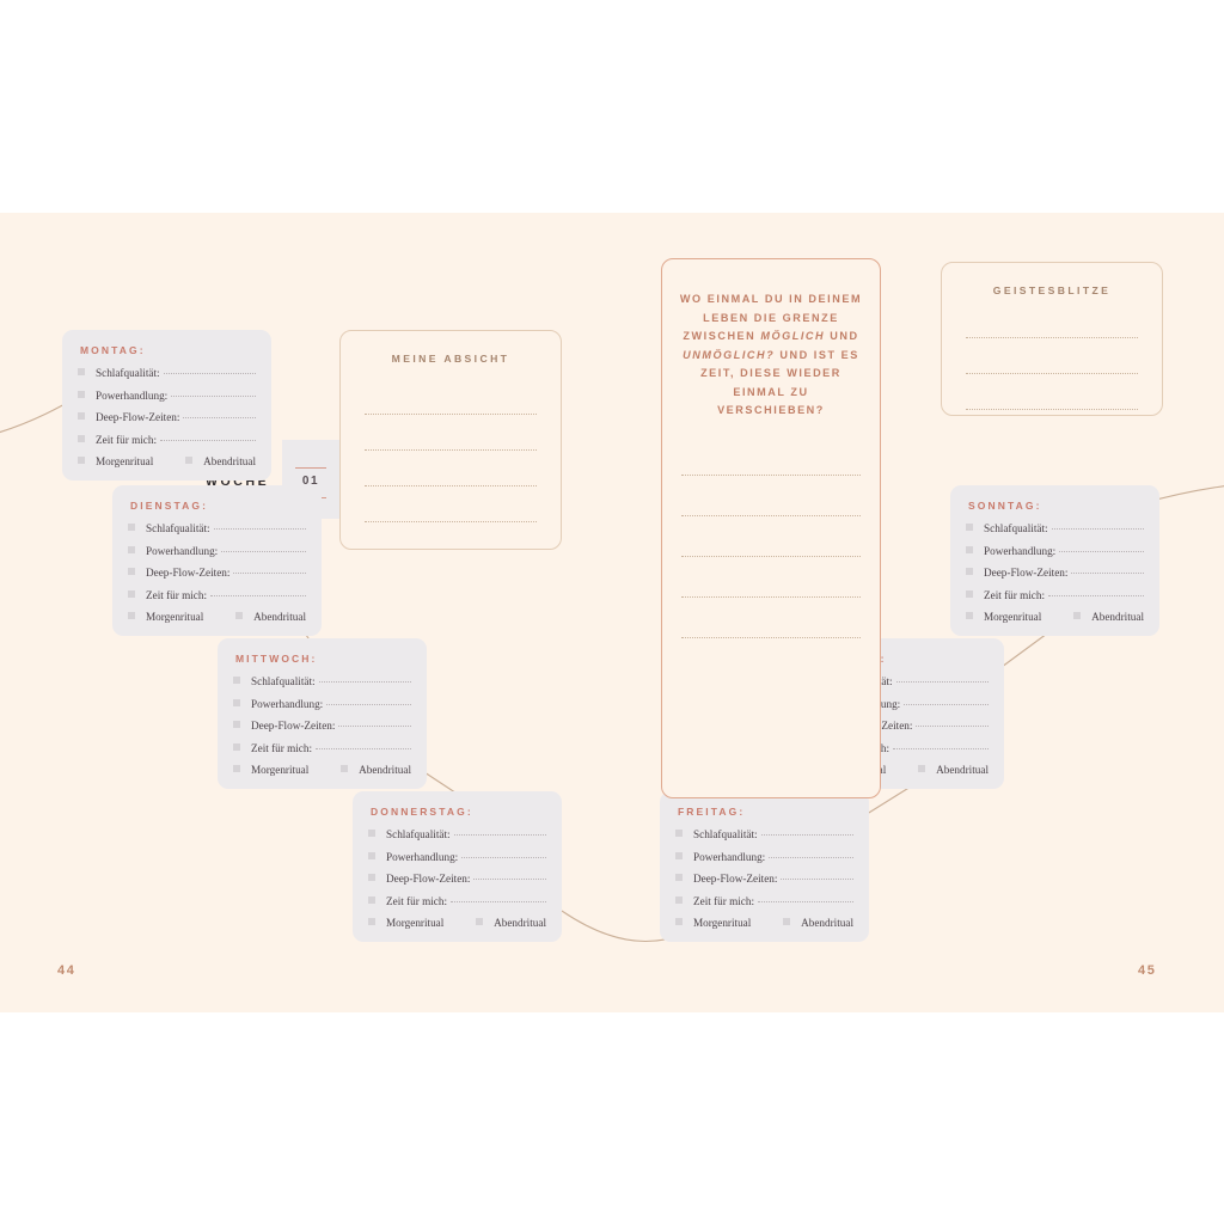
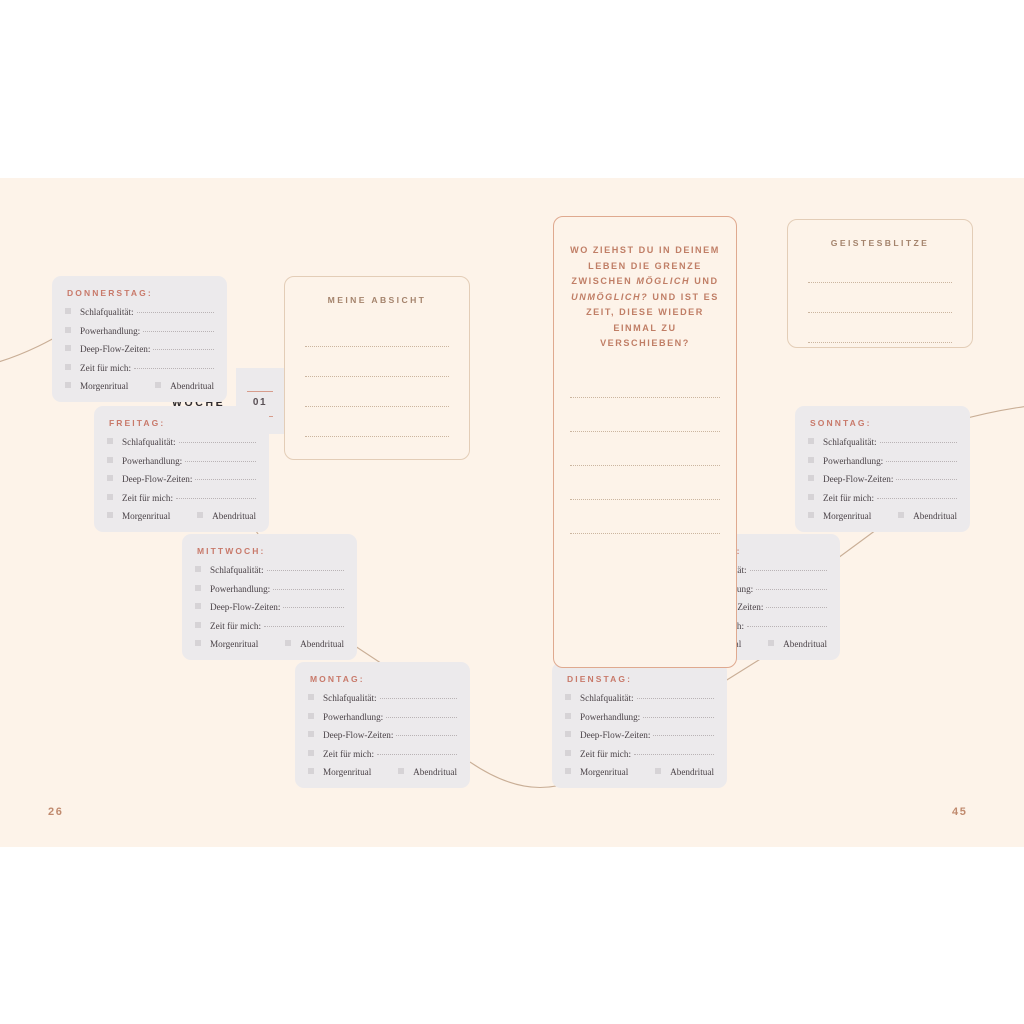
  WOCHE
  01
- MONTAG:
+ DONNERSTAG:
  Schlafqualität:
  Powerhandlung:
  Deep-Flow-Zeiten:
  Zeit für mich:
  Morgenritual
  Abendritual
- DIENSTAG:
+ FREITAG:
  Schlafqualität:
  Powerhandlung:
  Deep-Flow-Zeiten:
  Zeit für mich:
  Morgenritual
  Abendritual
  MITTWOCH:
  Schlafqualität:
  Powerhandlung:
  Deep-Flow-Zeiten:
  Zeit für mich:
  Morgenritual
  Abendritual
- DONNERSTAG:
+ MONTAG:
  Schlafqualität:
  Powerhandlung:
  Deep-Flow-Zeiten:
  Zeit für mich:
  Morgenritual
  Abendritual
- FREITAG:
+ DIENSTAG:
  Schlafqualität:
  Powerhandlung:
  Deep-Flow-Zeiten:
  Zeit für mich:
  Morgenritual
  Abendritual
  Abendritual
  SONNTAG:
  Schlafqualität:
  Powerhandlung:
  Deep-Flow-Zeiten:
  Zeit für mich:
  Morgenritual
  Abendritual
  MEINE ABSICHT
- WO EINMAL DU IN DEINEM LEBEN DIE GRENZE ZWISCHEN MÖGLICH UND UNMÖGLICH? UND IST ES ZEIT, DIESE WIEDER EINMAL ZU VERSCHIEBEN?
+ WO ZIEHST DU IN DEINEM LEBEN DIE GRENZE ZWISCHEN MÖGLICH UND UNMÖGLICH? UND IST ES ZEIT, DIESE WIEDER EINMAL ZU VERSCHIEBEN?
  GEISTESBLITZE
- 44
+ 26
  45
